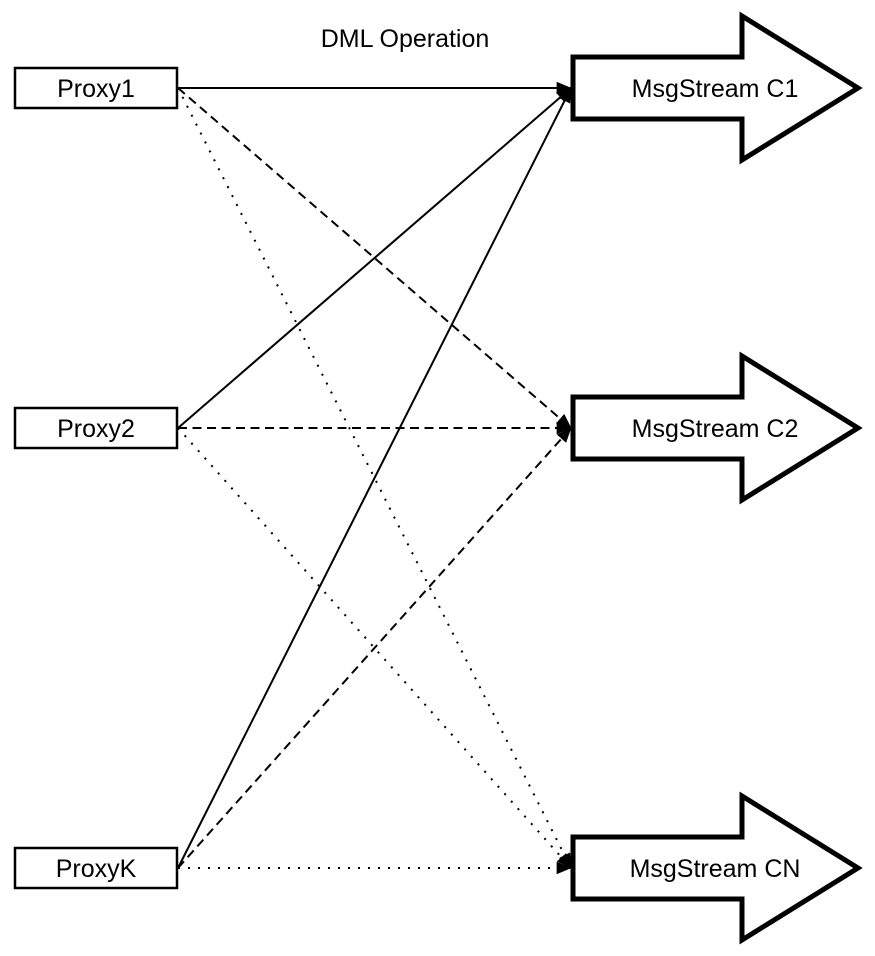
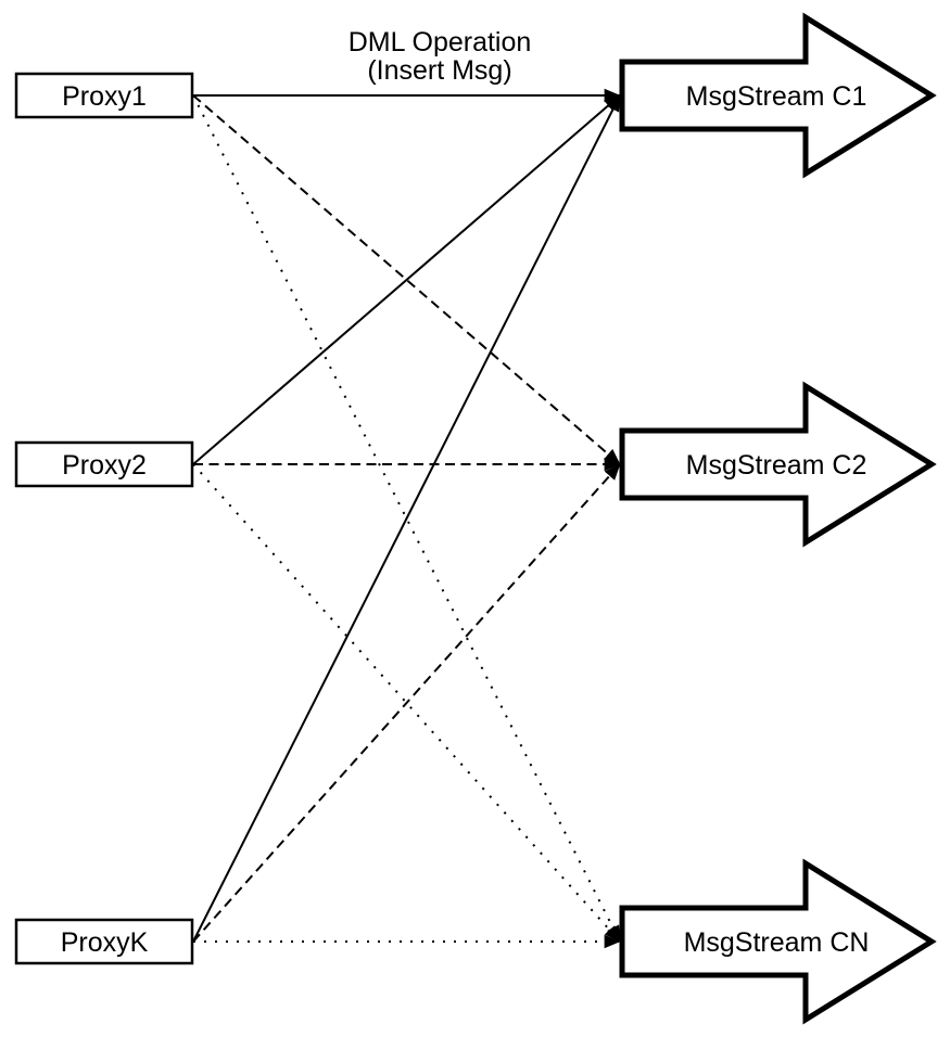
  DML Operation
+ (Insert Msg)
  Proxy1
  Proxy2
  ProxyK
  MsgStream C1
  MsgStream C2
  MsgStream CN
